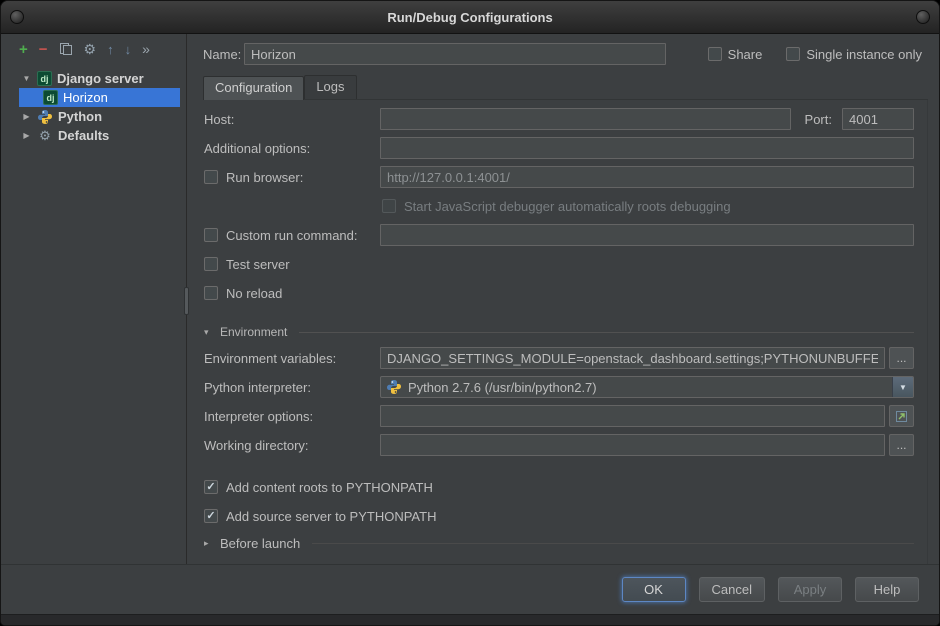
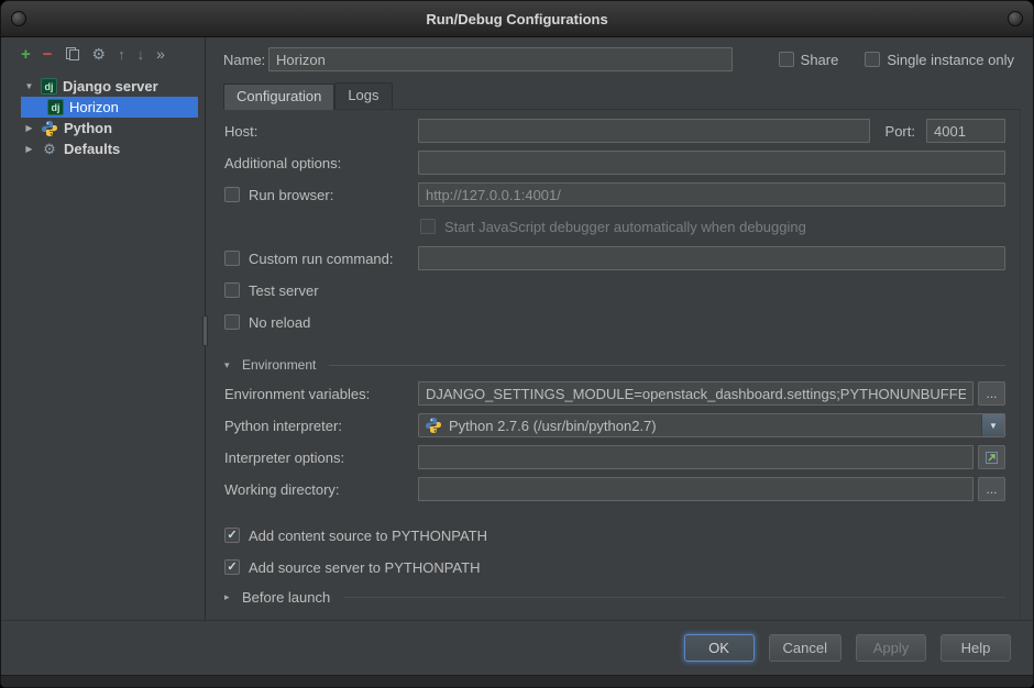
  Run/Debug Configurations
  +
  −
  ⚙
  ↑
  ↓
  »
  ▼
  dj
  Django server
  dj
  Horizon
  ▶
  Python
  ▶
  ⚙
  Defaults
  Name:
  Horizon
  Share
  Single instance only
  Configuration
  Logs
  Host:
  Port:
  4001
  Additional options:
  Run browser:
  http://127.0.0.1:4001/
- Start JavaScript debugger automatically roots debugging
+ Start JavaScript debugger automatically when debugging
  Custom run command:
  Test server
  No reload
  ▾
  Environment
  Environment variables:
  DJANGO_SETTINGS_MODULE=openstack_dashboard.settings;PYTHONUNBUFFE
  ...
  Python interpreter:
  Python 2.7.6 (/usr/bin/python2.7)
  ▼
  Interpreter options:
  Working directory:
  ...
  ✓
- Add content roots to PYTHONPATH
+ Add content source to PYTHONPATH
  ✓
  Add source server to PYTHONPATH
  ▸
  Before launch
  OK
  Cancel
  Apply
  Help
